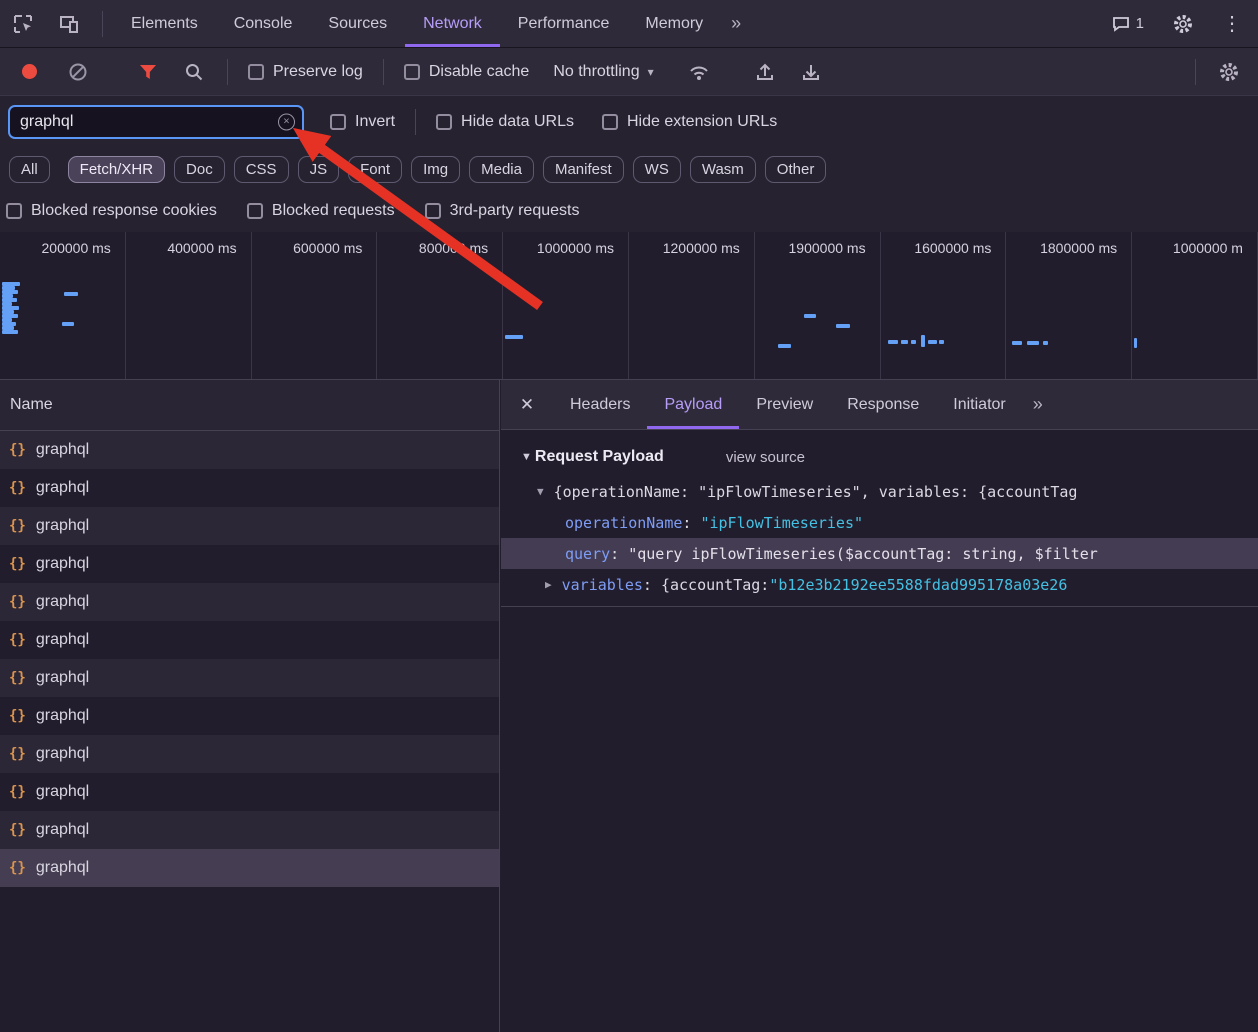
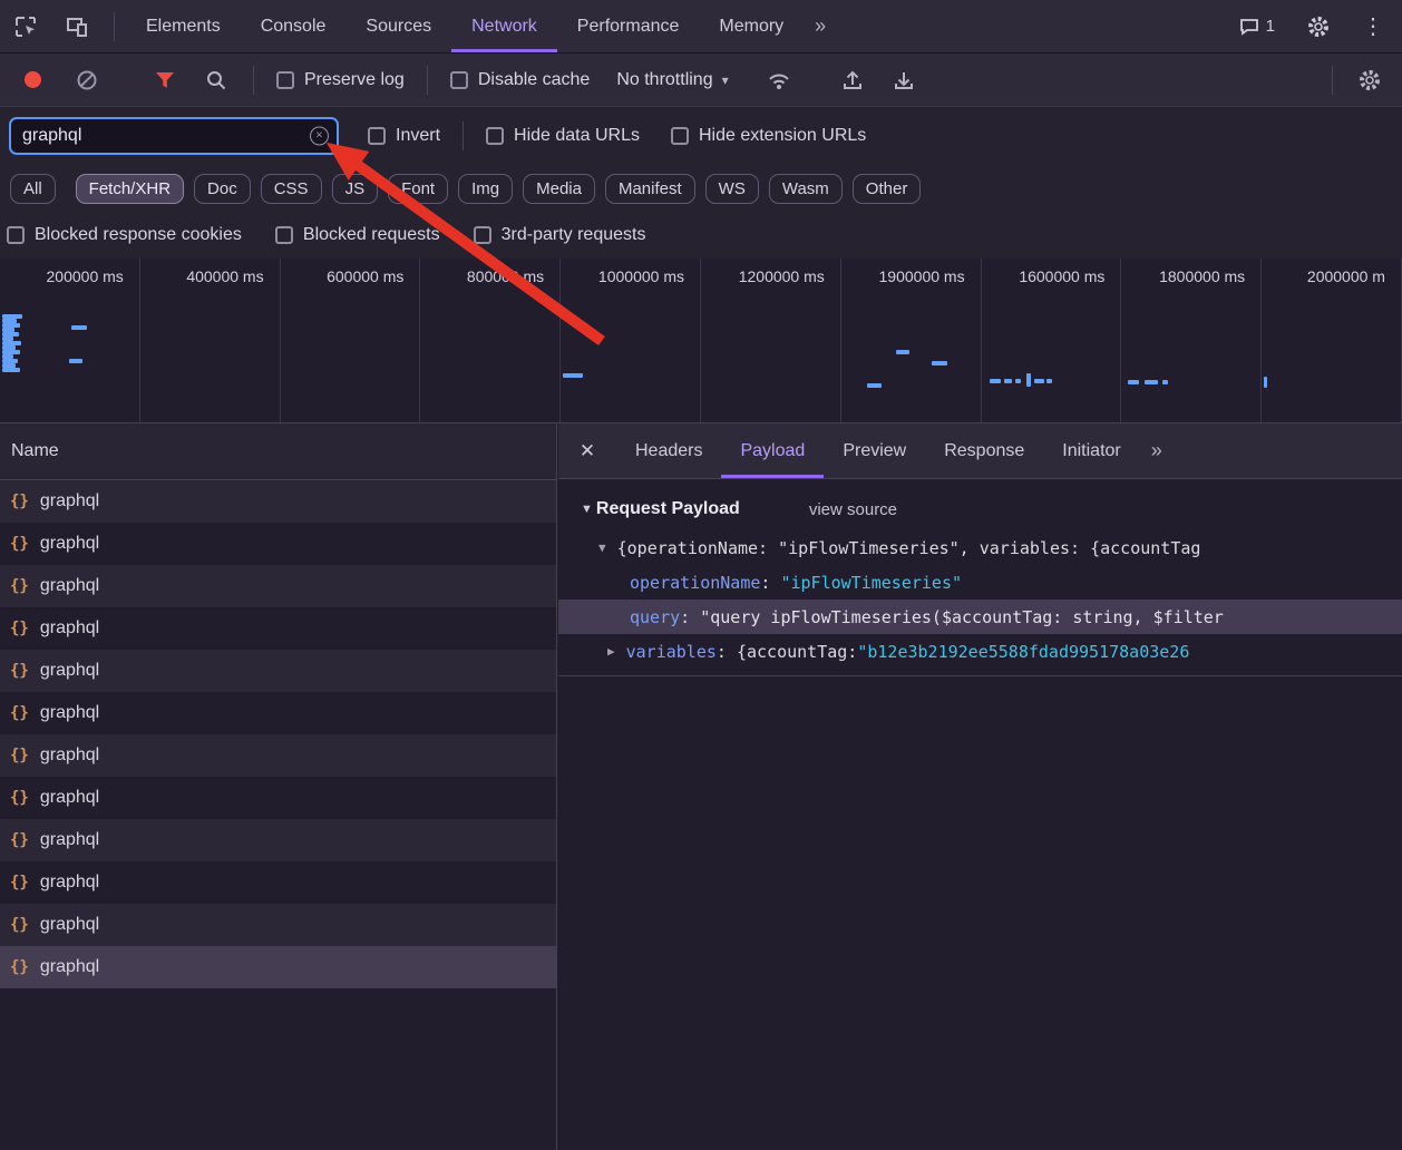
  Elements
  Console
  Sources
  Network
  Performance
  Memory
  »
  1
  ⋮
  Preserve log
  Disable cache
  No throttling
  ▾
  graphql
  ×
  Invert
  Hide data URLs
  Hide extension URLs
  All
  Fetch/XHR
  Doc
  CSS
  JS
  Font
  Img
  Media
  Manifest
  WS
  Wasm
  Other
  Blocked response cookies
  Blocked requests
  3rd-party requests
  200000 ms
  400000 ms
  600000 ms
  8000 ms
  1000000 ms
  1200000 ms
  1900000 ms
  1600000 ms
  1800000 ms
- 1000000 m
+ 2000000 m
  Name
  {}
  graphql
  {}
  graphql
  {}
  graphql
  {}
  graphql
  {}
  graphql
  {}
  graphql
  {}
  graphql
  {}
  graphql
  {}
  graphql
  {}
  graphql
  {}
  graphql
  {}
  graphql
  ✕
  Headers
  Payload
  Preview
  Response
  Initiator
  »
  ▼
  Request Payload
  view source
  ▼
  {operationName: "ipFlowTimeseries", variables: {accountTag
  operationName
  :
  "ipFlowTimeseries"
  query
  :
  "query ipFlowTimeseries($accountTag: string, $filter
  ▶
  variables
  :
  {accountTag:
  "b12e3b2192ee5588fdad995178a03e26
